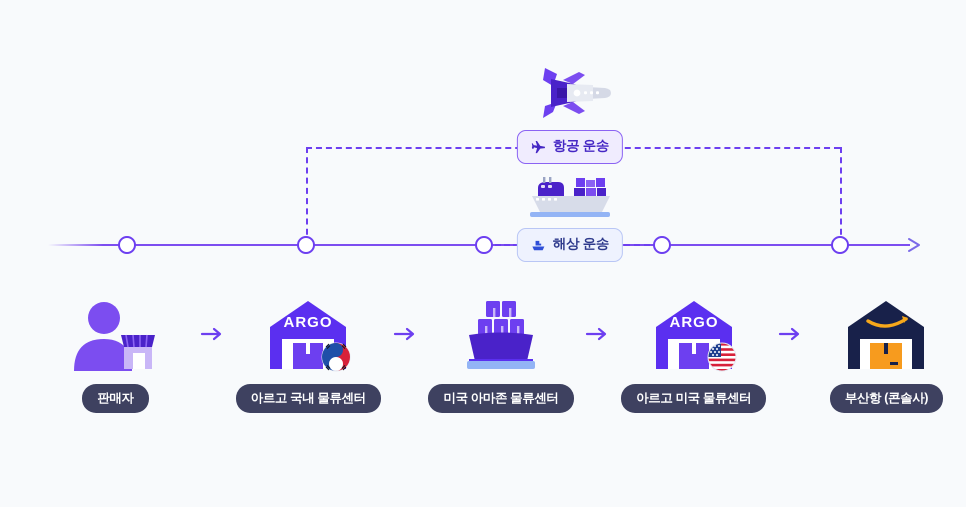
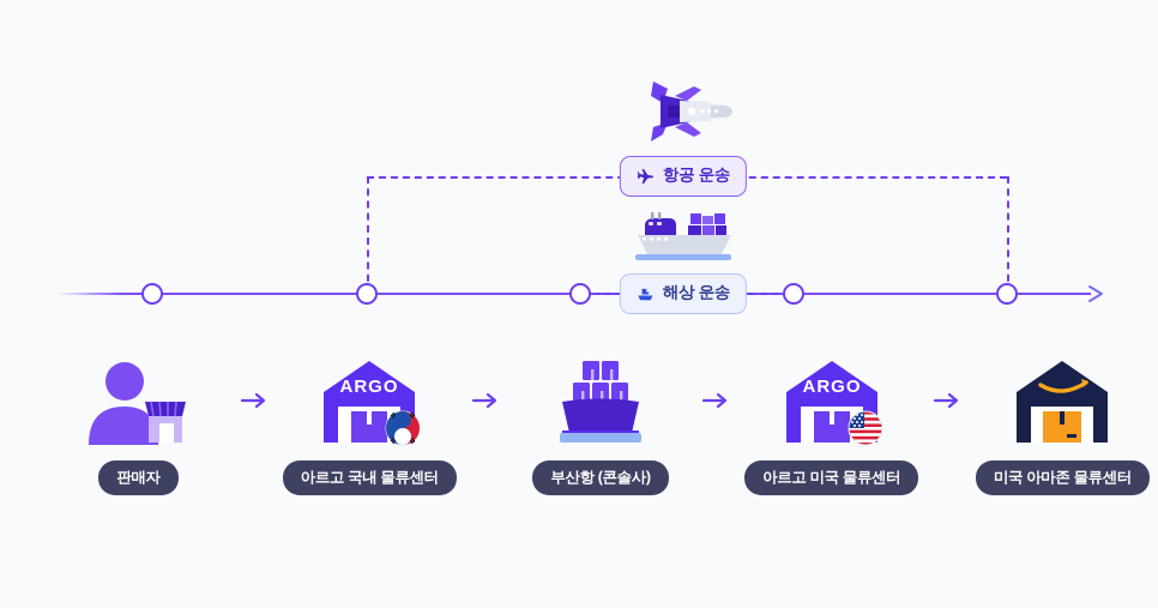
  항공 운송
  해상 운송
  판매자
  ARGO
  아르고 국내 물류센터
- 미국 아마존 물류센터
+ 부산항 (콘솔사)
  ARGO
  아르고 미국 물류센터
- 부산항 (콘솔사)
+ 미국 아마존 물류센터
